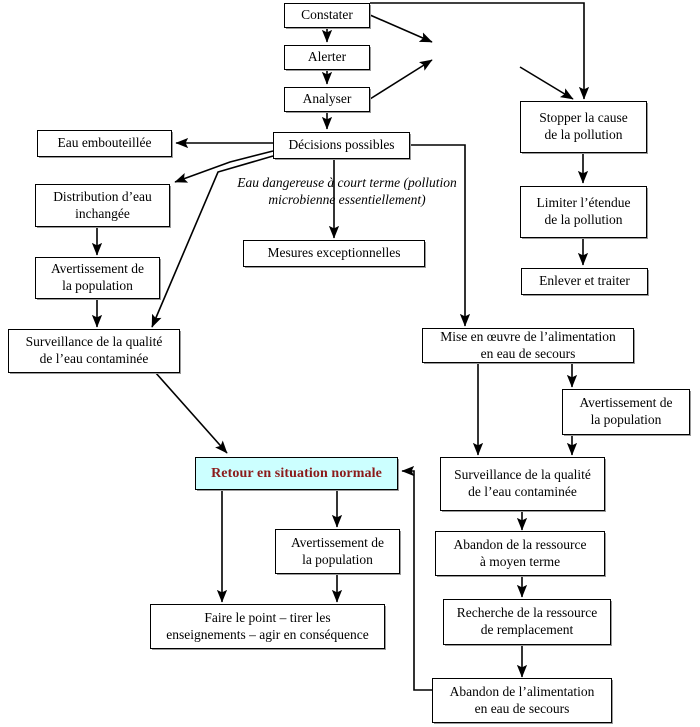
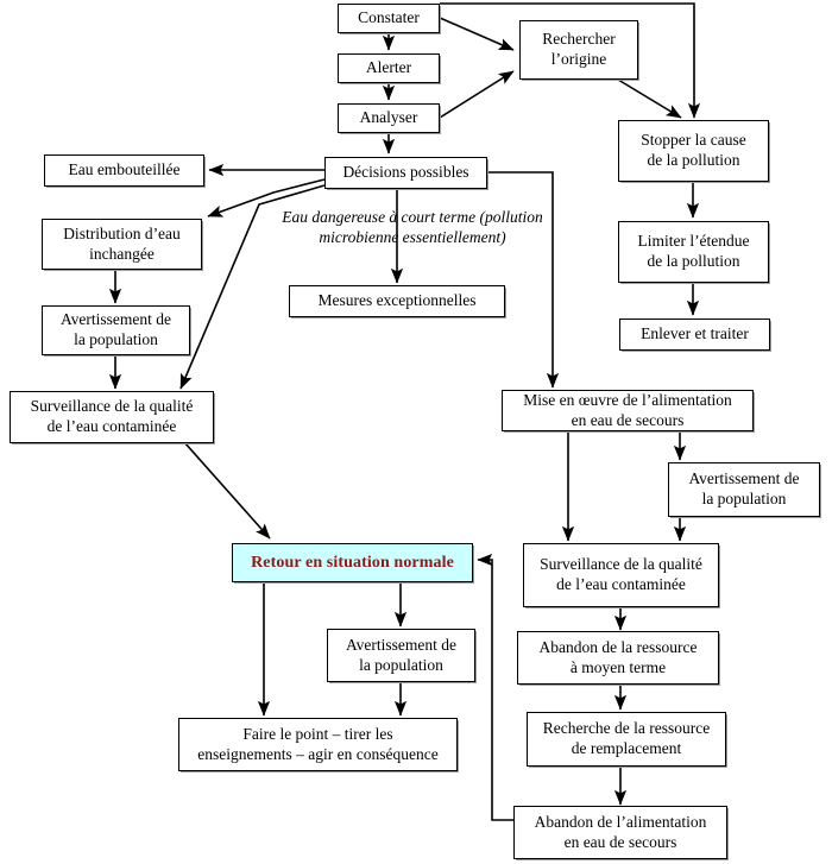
  Constater
  Alerter
  Analyser
+ Rechercher
+ l’origine
  Stopper la cause
  de la pollution
  Limiter l’étendue
  de la pollution
  Enlever et traiter
  Décisions possibles
  Eau embouteillée
  Distribution d’eau
  inchangée
  Avertissement de
  la population
  Surveillance de la qualité
  de l’eau contaminée
  Mesures exceptionnelles
  Mise en œuvre de l’alimentation
  en eau de secours
  Avertissement de
  la population
  Surveillance de la qualité
  de l’eau contaminée
  Abandon de la ressource
  à moyen terme
  Recherche de la ressource
  de remplacement
  Abandon de l’alimentation
  en eau de secours
  Retour en situation normale
  Avertissement de
  la population
  Faire le point – tirer les
  enseignements – agir en conséquence
  Eau dangereuse à court terme (pollution
  microbienne essentiellement)
